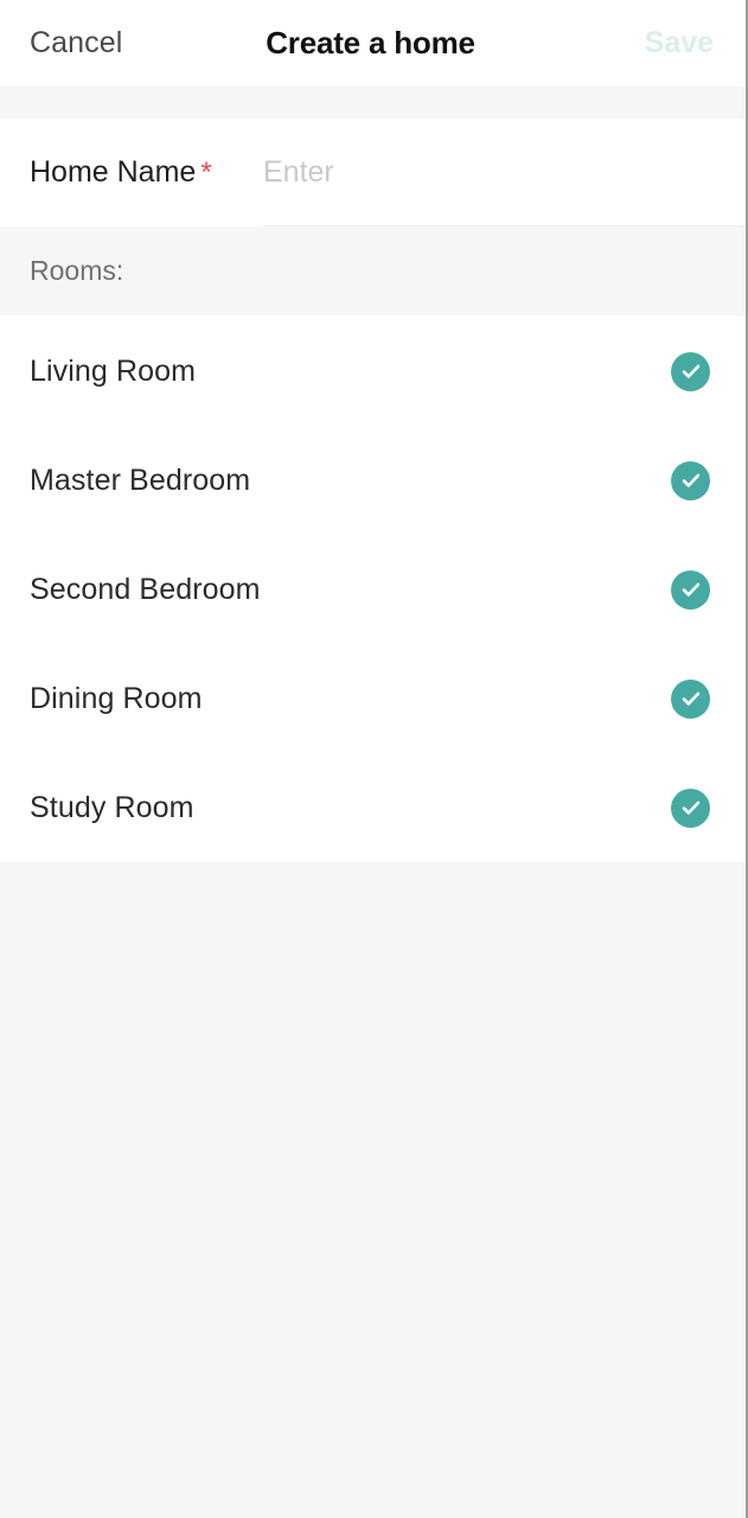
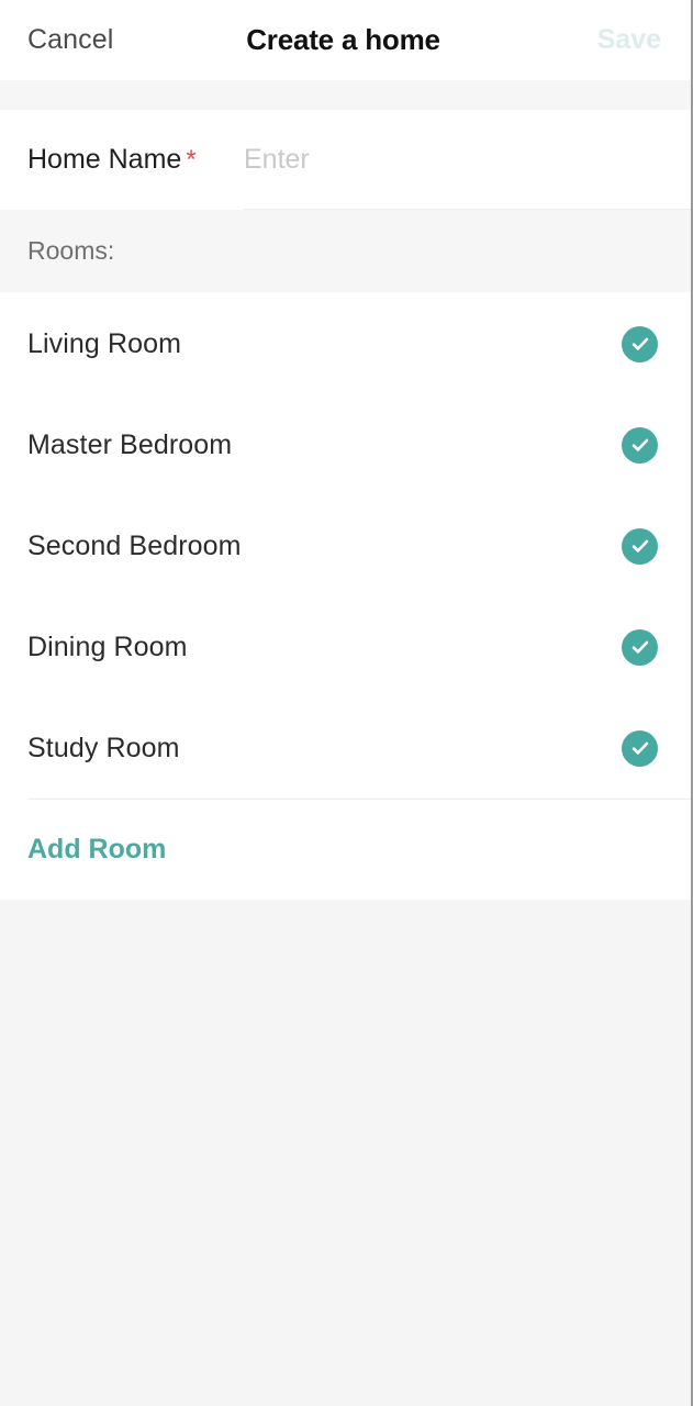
  Cancel
  Create a home
  Save
  Home Name
  *
  Enter
  Rooms:
  Living Room
  Master Bedroom
  Second Bedroom
  Dining Room
  Study Room
+ Add Room
